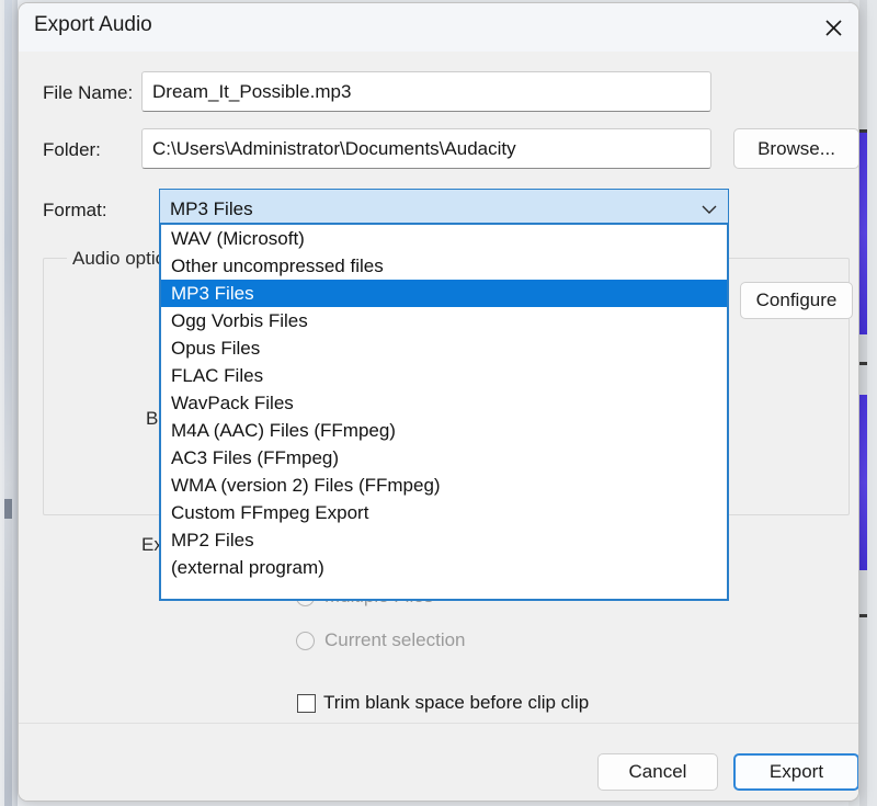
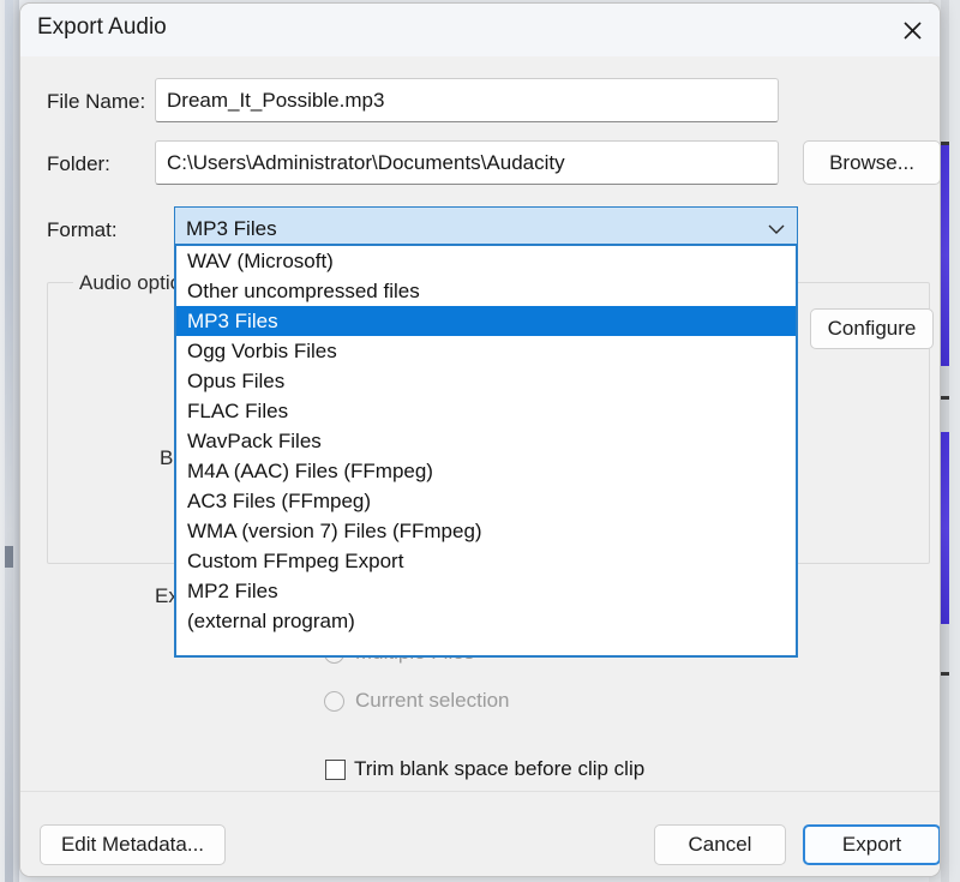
  Export Audio
  File Name:
  Dream_It_Possible.mp3
  Folder:
  C:\Users\Administrator\Documents\Audacity
  Browse...
  Format:
  MP3 Files
  Audio opti
  B
  Configure
  Current selection
  Trim blank space before clip clip
+ Edit Metadata...
  Cancel
  Export
  WAV (Microsoft)
  Other uncompressed files
  MP3 Files
  Ogg Vorbis Files
  Opus Files
  FLAC Files
  WavPack Files
  M4A (AAC) Files (FFmpeg)
  AC3 Files (FFmpeg)
- WMA (version 2) Files (FFmpeg)
+ WMA (version 7) Files (FFmpeg)
  Custom FFmpeg Export
  MP2 Files
  (external program)
